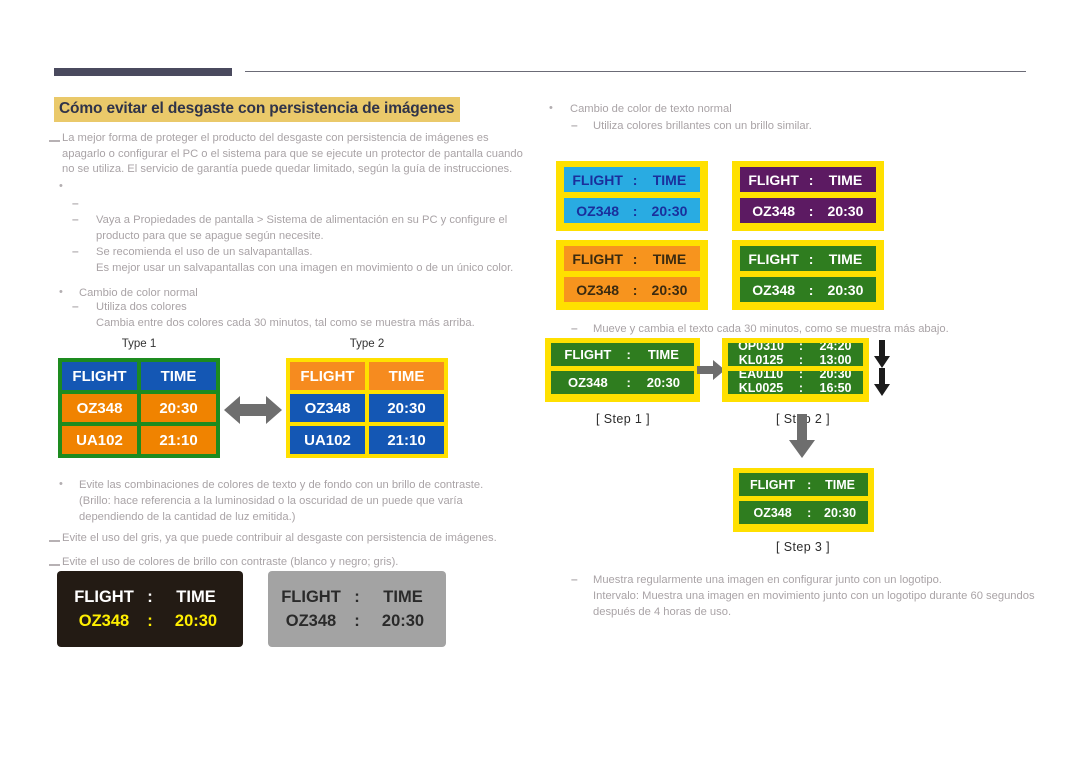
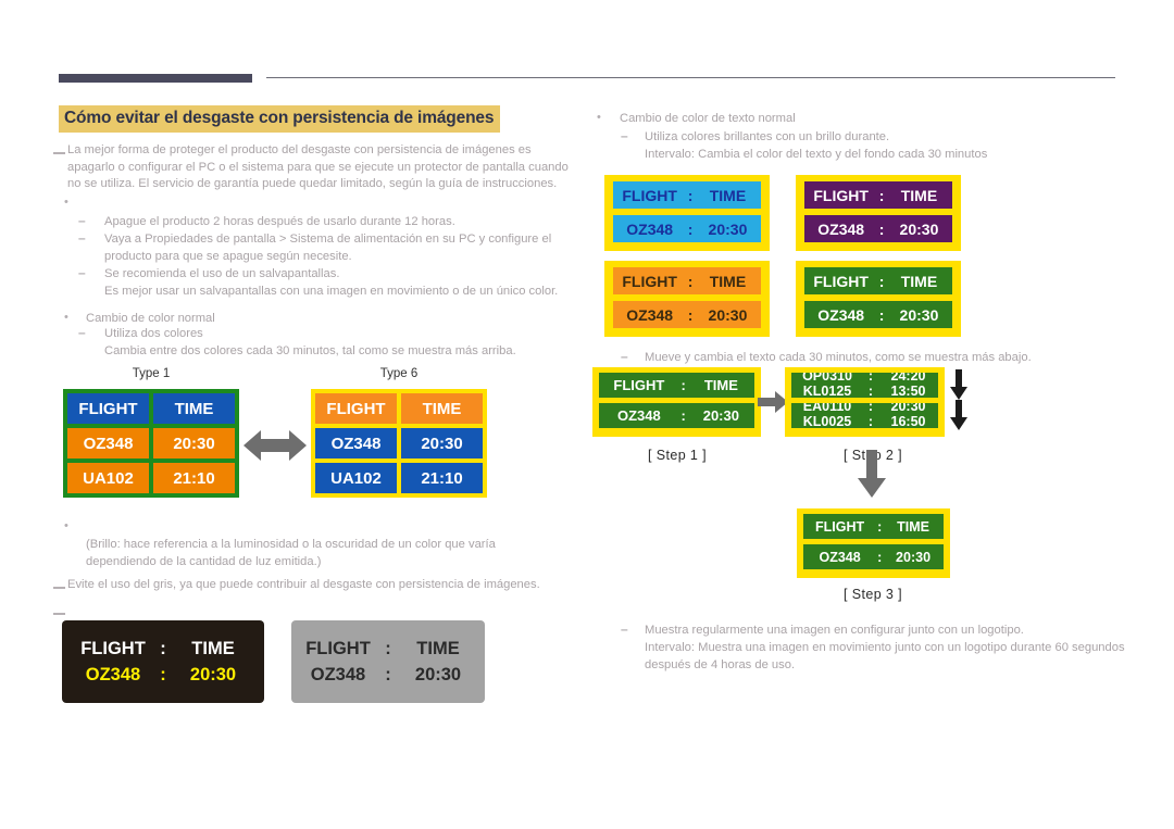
  Cómo evitar el desgaste con persistencia de imágenes
  La mejor forma de proteger el producto del desgaste con persistencia de imágenes es apagarlo o configurar el PC o el sistema para que se ejecute un protector de pantalla cuando no se utiliza. El servicio de garantía puede quedar limitado, según la guía de instrucciones.
  •
  –
+ Apague el producto 2 horas después de usarlo durante 12 horas.
  –
  Vaya a Propiedades de pantalla > Sistema de alimentación en su PC y configure el producto para que se apague según necesite.
  –
  Se recomienda el uso de un salvapantallas.
  Es mejor usar un salvapantallas con una imagen en movimiento o de un único color.
  •
  Cambio de color normal
  –
  Utiliza dos colores
  Cambia entre dos colores cada 30 minutos, tal como se muestra más arriba.
  Type 1
- Type 2
+ Type 6
  FLIGHT
  TIME
  OZ348
  20:30
  UA102
  21:10
  FLIGHT
  TIME
  OZ348
  20:30
  UA102
  21:10
  •
- Evite las combinaciones de colores de texto y de fondo con un brillo de contraste.
- (Brillo: hace referencia a la luminosidad o la oscuridad de un puede que varía dependiendo de la cantidad de luz emitida.)
+ (Brillo: hace referencia a la luminosidad o la oscuridad de un color que varía dependiendo de la cantidad de luz emitida.)
  Evite el uso del gris, ya que puede contribuir al desgaste con persistencia de imágenes.
- Evite el uso de colores de brillo con contraste (blanco y negro; gris).
  FLIGHT
  :
  TIME
  OZ348
  :
  20:30
  FLIGHT
  :
  TIME
  OZ348
  :
  20:30
  •
  Cambio de color de texto normal
  –
- Utiliza colores brillantes con un brillo similar.
+ Utiliza colores brillantes con un brillo durante.
+ Intervalo: Cambia el color del texto y del fondo cada 30 minutos
  FLIGHT
  :
  TIME
  OZ348
  :
  20:30
  FLIGHT
  :
  TIME
  OZ348
  :
  20:30
  FLIGHT
  :
  TIME
  OZ348
  :
  20:30
  FLIGHT
  :
  TIME
  OZ348
  :
  20:30
  –
  Mueve y cambia el texto cada 30 minutos, como se muestra más abajo.
  FLIGHT
  :
  TIME
  OZ348
  :
  20:30
  OP0310
  :
  24:20
  KL0125
  :
- 13:00
+ 13:50
  EA0110
  :
  20:30
  KL0025
  :
  16:50
  [ Step 1 ]
  [ Stp 2 ]
  FLIGHT
  :
  TIME
  OZ348
  :
  20:30
  [ Step 3 ]
  –
  Muestra regularmente una imagen en configurar junto con un logotipo.
  Intervalo: Muestra una imagen en movimiento junto con un logotipo durante 60 segundos después de 4 horas de uso.
